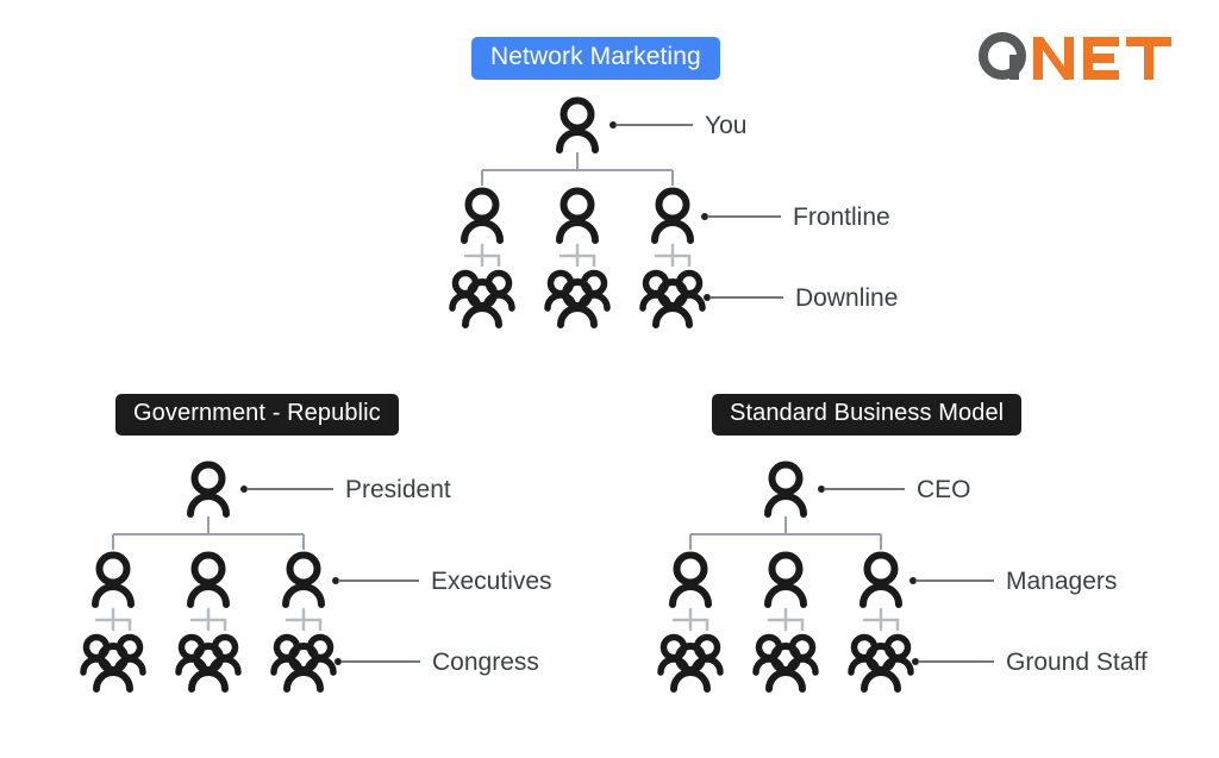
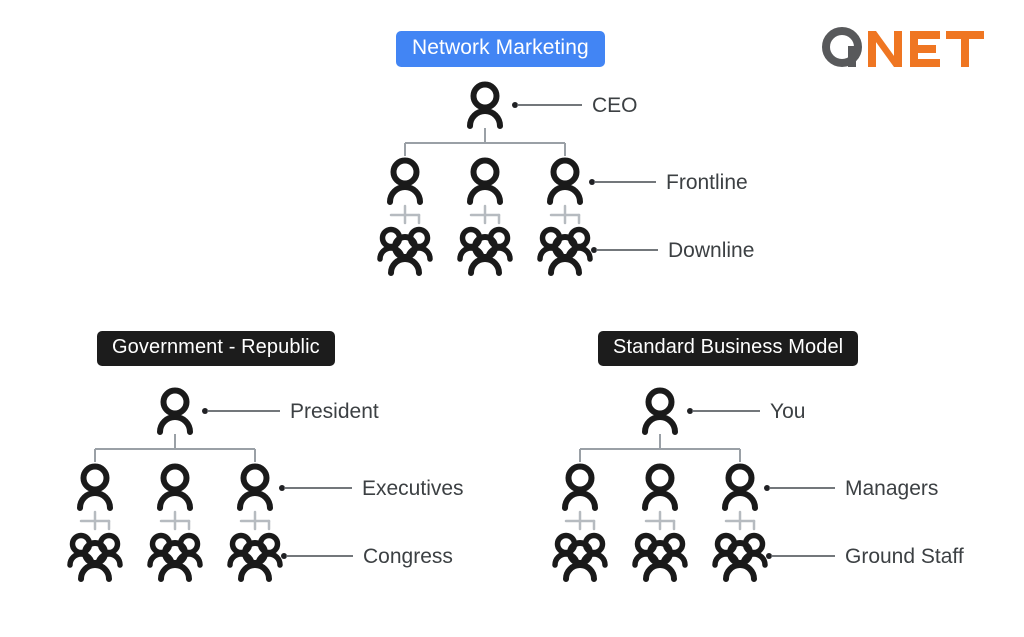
  Network Marketing
  Government - Republic
  Standard Business Model
- You
+ CEO
  Frontline
  Downline
  President
  Executives
  Congress
- CEO
+ You
  Managers
  Ground Staff
